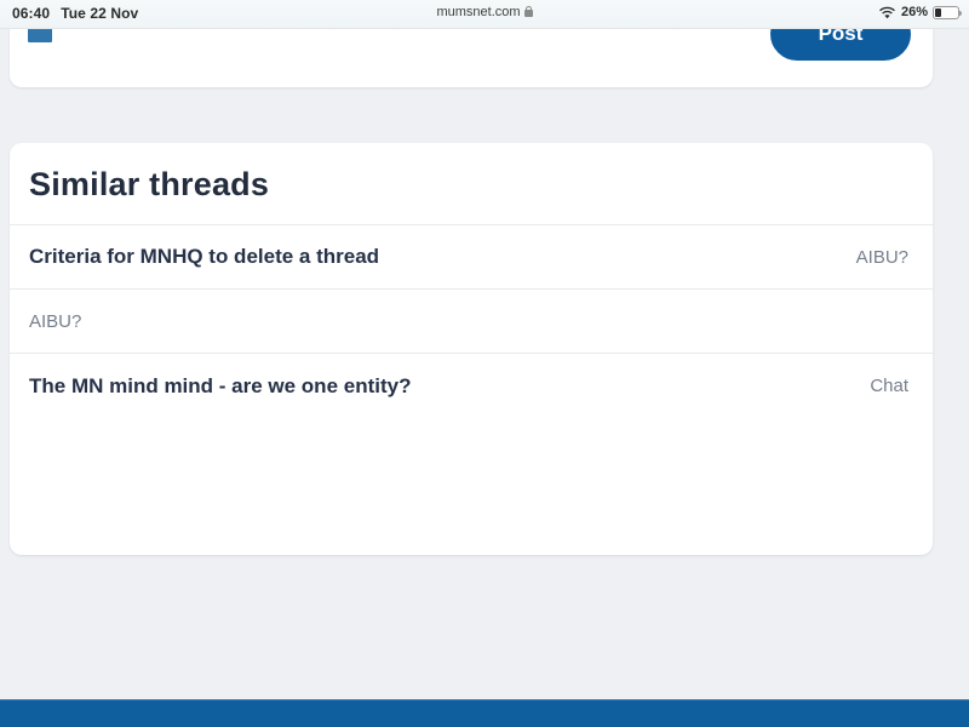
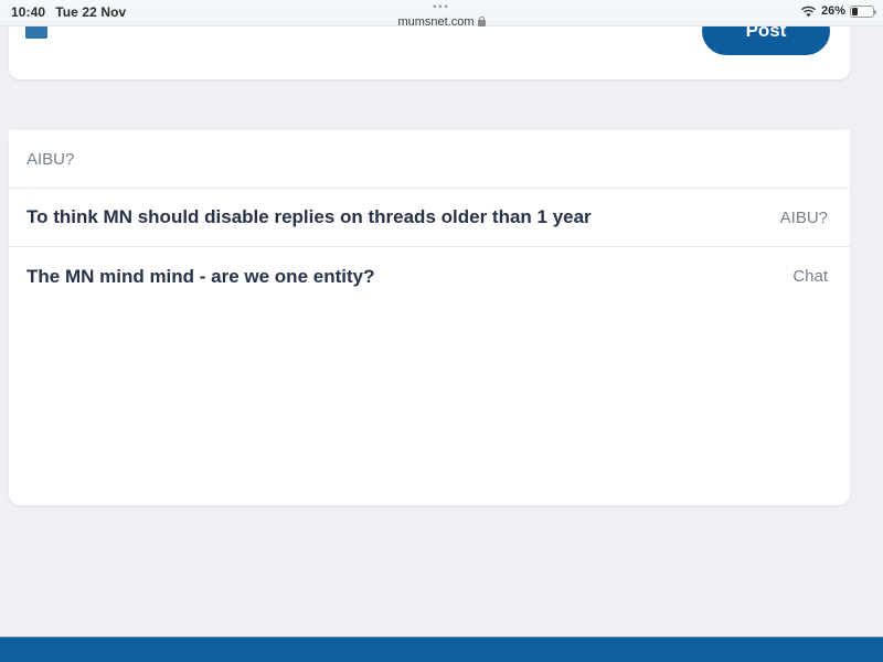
  Post
- 06:40 Tue 22 Nov
+ 10:40 Tue 22 Nov
+ •••
  mumsnet.com
  26%
- Similar threads
- Criteria for MNHQ to delete a thread
  AIBU?
+ To think MN should disable replies on threads older than 1 year
  AIBU?
  The MN mind mind - are we one entity?
  Chat
